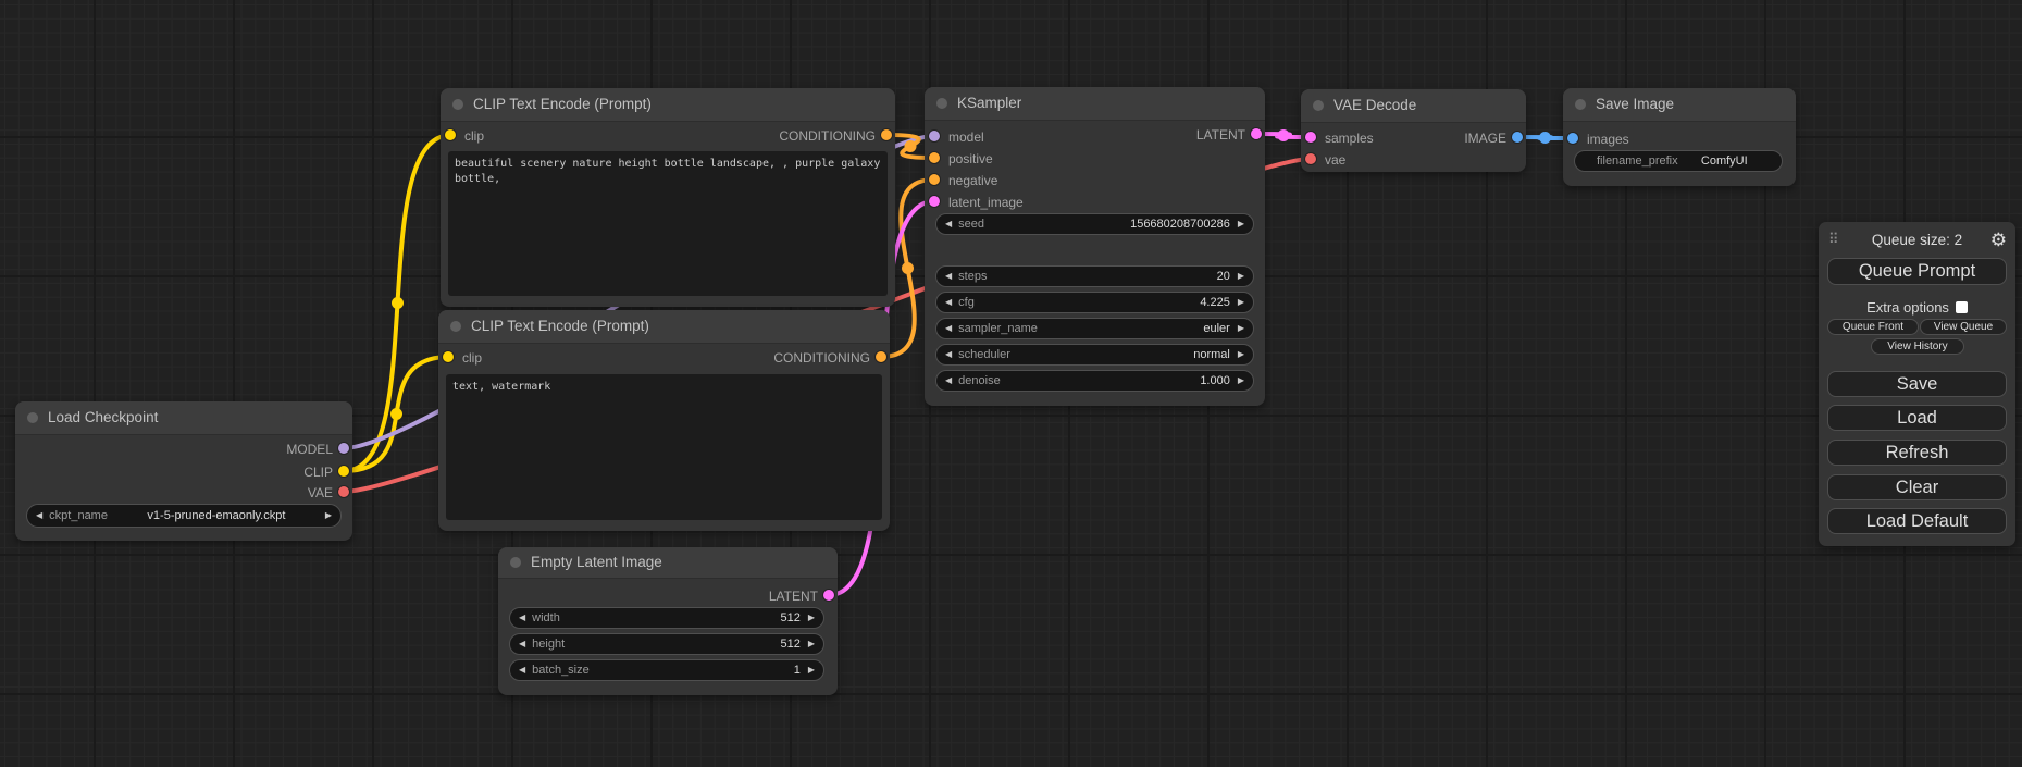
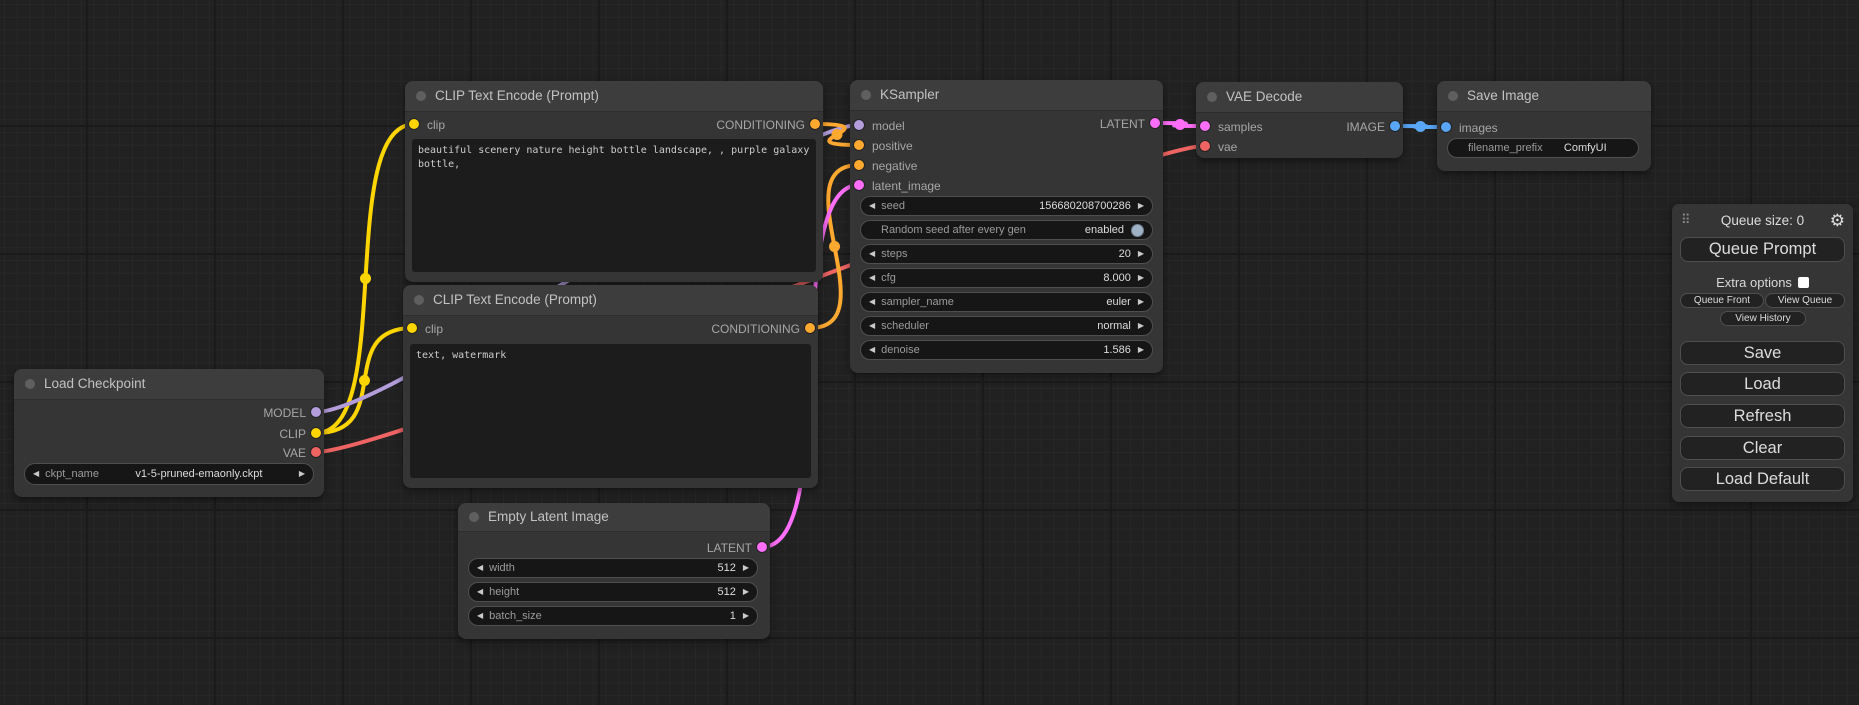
  CLIP Text Encode (Prompt)
  clip
  CONDITIONING
  beautiful scenery nature height bottle landscape, , purple galaxy bottle,
  CLIP Text Encode (Prompt)
  clip
  CONDITIONING
  text, watermark
  Load Checkpoint
  MODEL
  CLIP
  VAE
  ◀
  ckpt_name
  v1-5-pruned-emaonly.ckpt
  ▶
  Empty Latent Image
  LATENT
  ◀
  width
  512
  ▶
  ◀
  height
  512
  ▶
  ◀
  batch_size
  1
  ▶
  KSampler
  model
  positive
  negative
  latent_image
  LATENT
  ◀
  seed
  156680208700286
  ▶
+ Random seed after every gen
+ enabled
  ◀
  steps
  20
  ▶
  ◀
  cfg
- 4.225
+ 8.000
  ▶
  ◀
  sampler_name
  euler
  ▶
  ◀
  scheduler
  normal
  ▶
  ◀
  denoise
- 1.000
+ 1.586
  ▶
  VAE Decode
  samples
  vae
  IMAGE
  Save Image
  images
  filename_prefix
  ComfyUI
  ⠿
- Queue size: 2
+ Queue size: 0
  ⚙
  Queue Prompt
  Extra options
  Queue Front
  View Queue
  View History
  Save
  Load
  Refresh
  Clear
  Load Default
